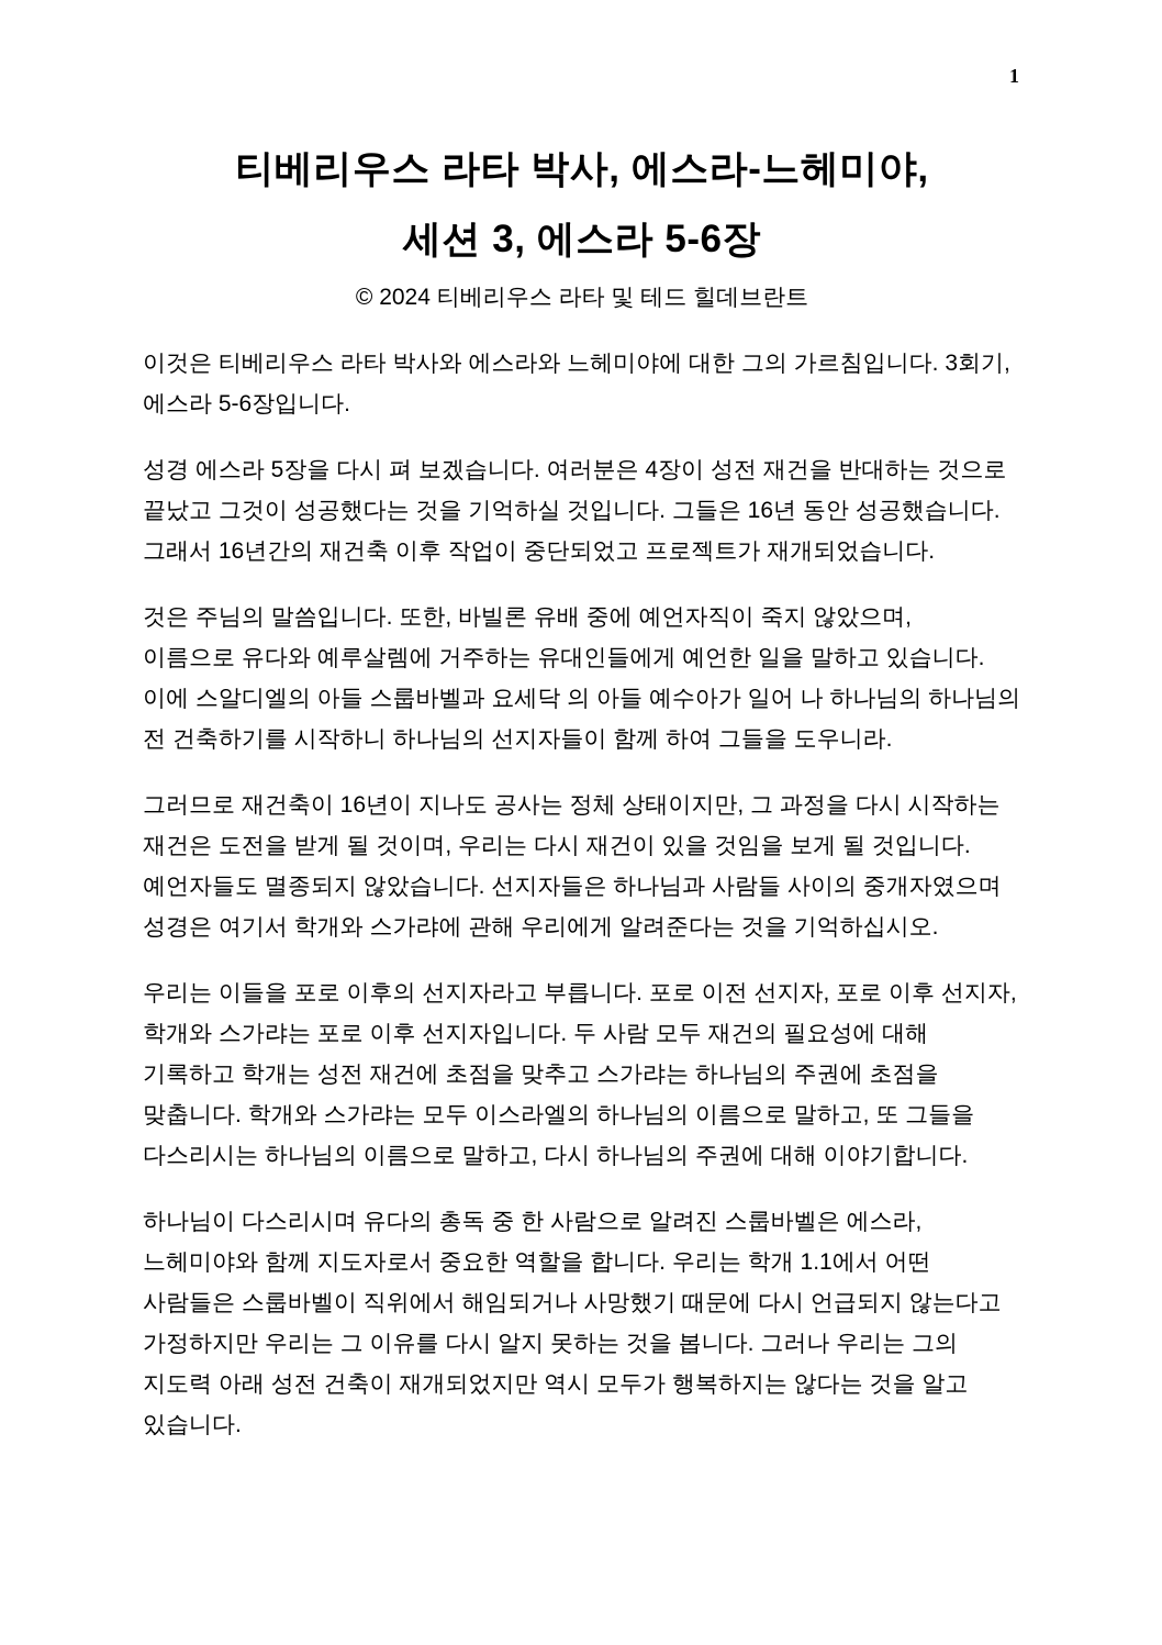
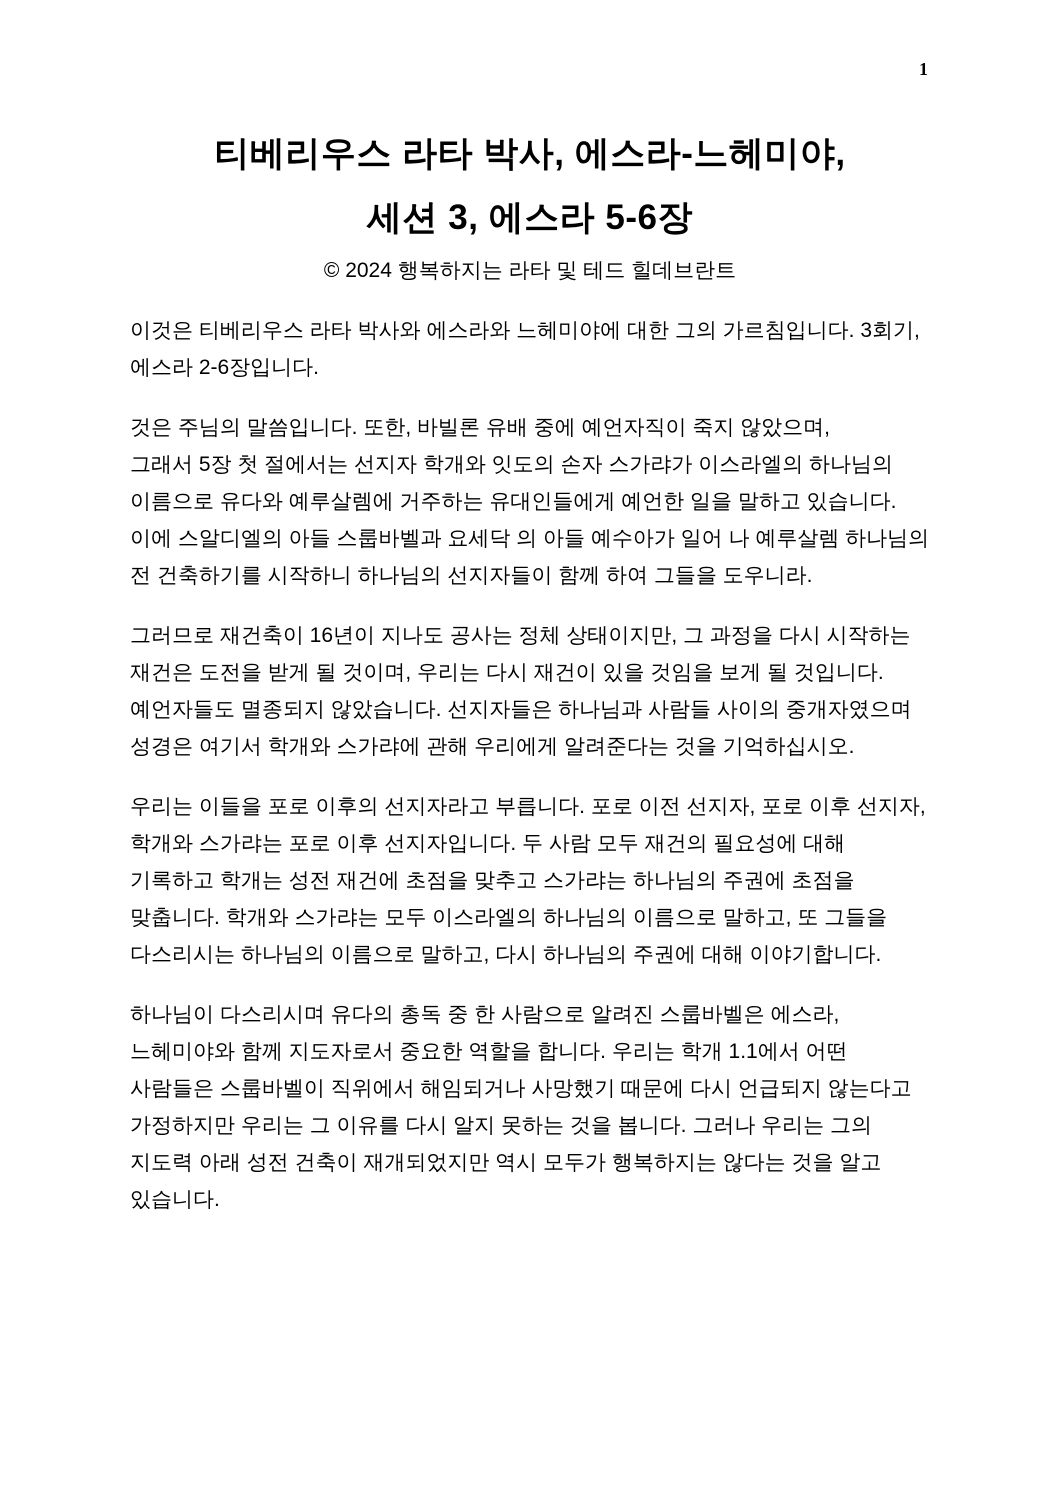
  1
  티베리우스 라타 박사, 에스라-느헤미야,
  세션 3, 에스라 5-6장
- © 2024 티베리우스 라타 및 테드 힐데브란트
+ © 2024 행복하지는 라타 및 테드 힐데브란트
  이것은 티베리우스 라타 박사와 에스라와 느헤미야에 대한 그의 가르침입니다. 3회기,
- 에스라 5-6장입니다.
+ 에스라 2-6장입니다.
- 성경 에스라 5장을 다시 펴 보겠습니다. 여러분은 4장이 성전 재건을 반대하는 것으로
- 끝났고 그것이 성공했다는 것을 기억하실 것입니다. 그들은 16년 동안 성공했습니다.
- 그래서 16년간의 재건축 이후 작업이 중단되었고 프로젝트가 재개되었습니다.
  것은 주님의 말씀입니다. 또한, 바빌론 유배 중에 예언자직이 죽지 않았으며,
+ 그래서 5장 첫 절에서는 선지자 학개와 잇도의 손자 스가랴가 이스라엘의 하나님의
  이름으로 유다와 예루살렘에 거주하는 유대인들에게 예언한 일을 말하고 있습니다.
- 이에 스알디엘의 아들 스룹바벨과 요세닥 의 아들 예수아가 일어 나 하나님의 하나님의
+ 이에 스알디엘의 아들 스룹바벨과 요세닥 의 아들 예수아가 일어 나 예루살렘 하나님의
  전 건축하기를 시작하니 하나님의 선지자들이 함께 하여 그들을 도우니라.
  그러므로 재건축이 16년이 지나도 공사는 정체 상태이지만, 그 과정을 다시 시작하는
  재건은 도전을 받게 될 것이며, 우리는 다시 재건이 있을 것임을 보게 될 것입니다.
  예언자들도 멸종되지 않았습니다. 선지자들은 하나님과 사람들 사이의 중개자였으며
  성경은 여기서 학개와 스가랴에 관해 우리에게 알려준다는 것을 기억하십시오.
  우리는 이들을 포로 이후의 선지자라고 부릅니다. 포로 이전 선지자, 포로 이후 선지자,
  학개와 스가랴는 포로 이후 선지자입니다. 두 사람 모두 재건의 필요성에 대해
  기록하고 학개는 성전 재건에 초점을 맞추고 스가랴는 하나님의 주권에 초점을
  맞춥니다. 학개와 스가랴는 모두 이스라엘의 하나님의 이름으로 말하고, 또 그들을
  다스리시는 하나님의 이름으로 말하고, 다시 하나님의 주권에 대해 이야기합니다.
  하나님이 다스리시며 유다의 총독 중 한 사람으로 알려진 스룹바벨은 에스라,
  느헤미야와 함께 지도자로서 중요한 역할을 합니다. 우리는 학개 1.1에서 어떤
  사람들은 스룹바벨이 직위에서 해임되거나 사망했기 때문에 다시 언급되지 않는다고
  가정하지만 우리는 그 이유를 다시 알지 못하는 것을 봅니다. 그러나 우리는 그의
  지도력 아래 성전 건축이 재개되었지만 역시 모두가 행복하지는 않다는 것을 알고
  있습니다.
